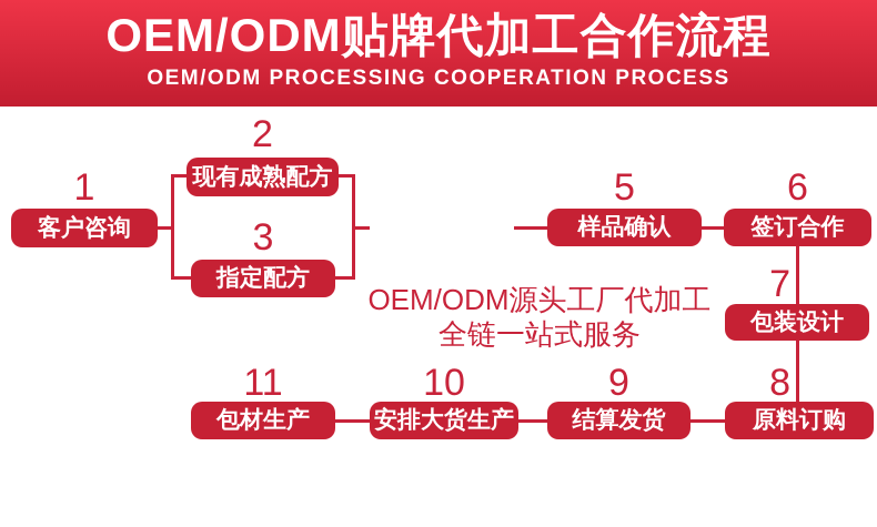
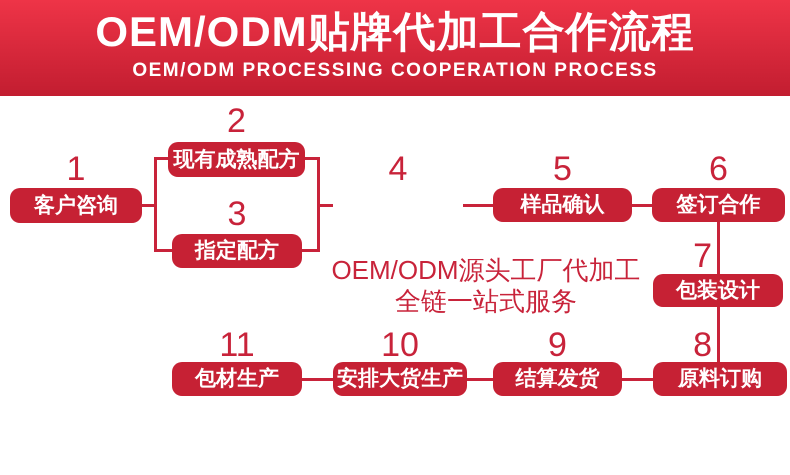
  OEM/ODM贴牌代加工合作流程
  OEM/ODM PROCESSING COOPERATION PROCESS
  1
  2
  3
+ 4
  5
  6
  7
  8
  9
  10
  11
  客户咨询
  现有成熟配方
  指定配方
  样品确认
  签订合作
  包装设计
  原料订购
  结算发货
  安排大货生产
  包材生产
  OEM/ODM源头工厂代加工
  全链一站式服务
